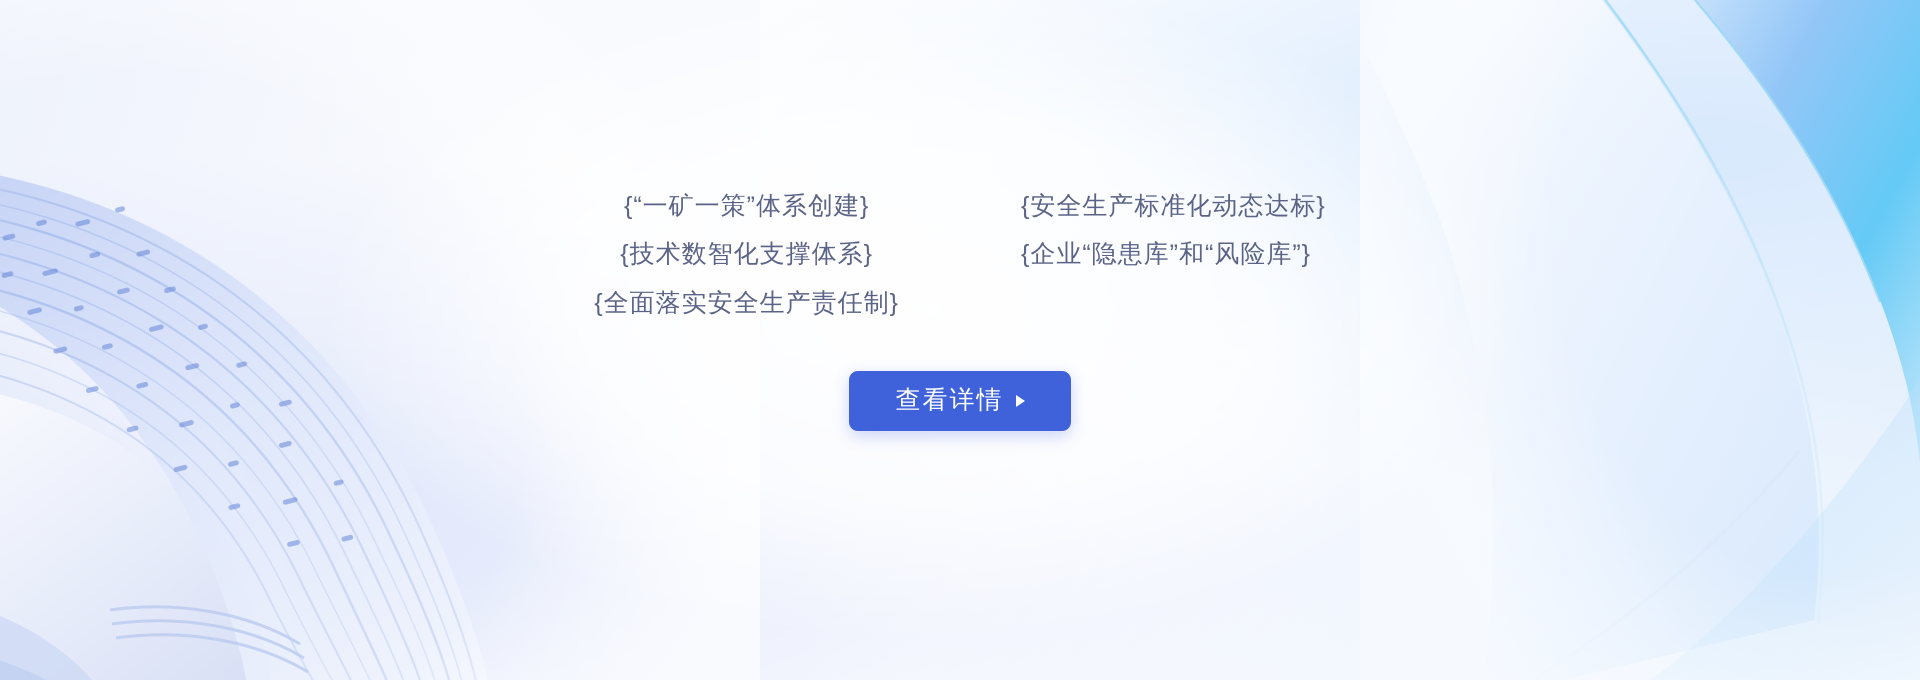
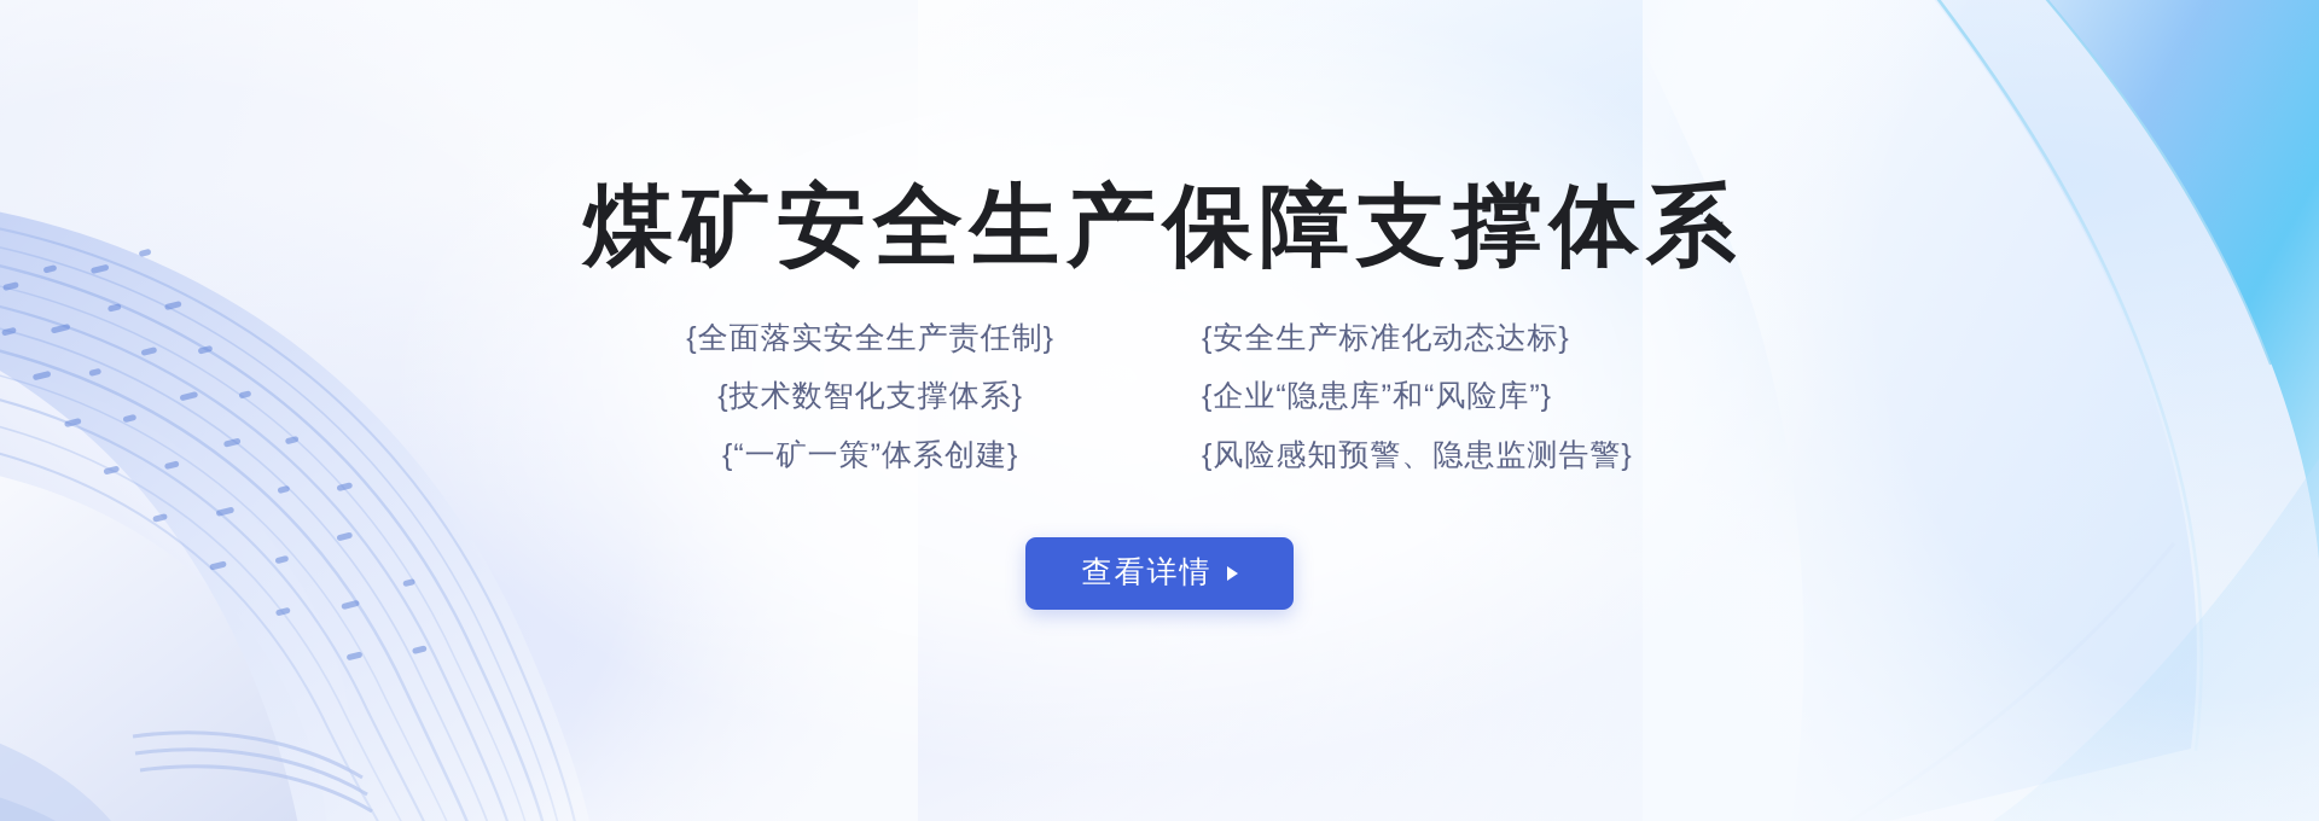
+ 煤矿安全生产保障支撑体系
- {“一矿一策”体系创建}
+ {全面落实安全生产责任制}
  {技术数智化支撑体系}
- {全面落实安全生产责任制}
+ {“一矿一策”体系创建}
  {安全生产标准化动态达标}
  {企业“隐患库”和“风险库”}
+ {风险感知预警、隐患监测告警}
  查看详情
